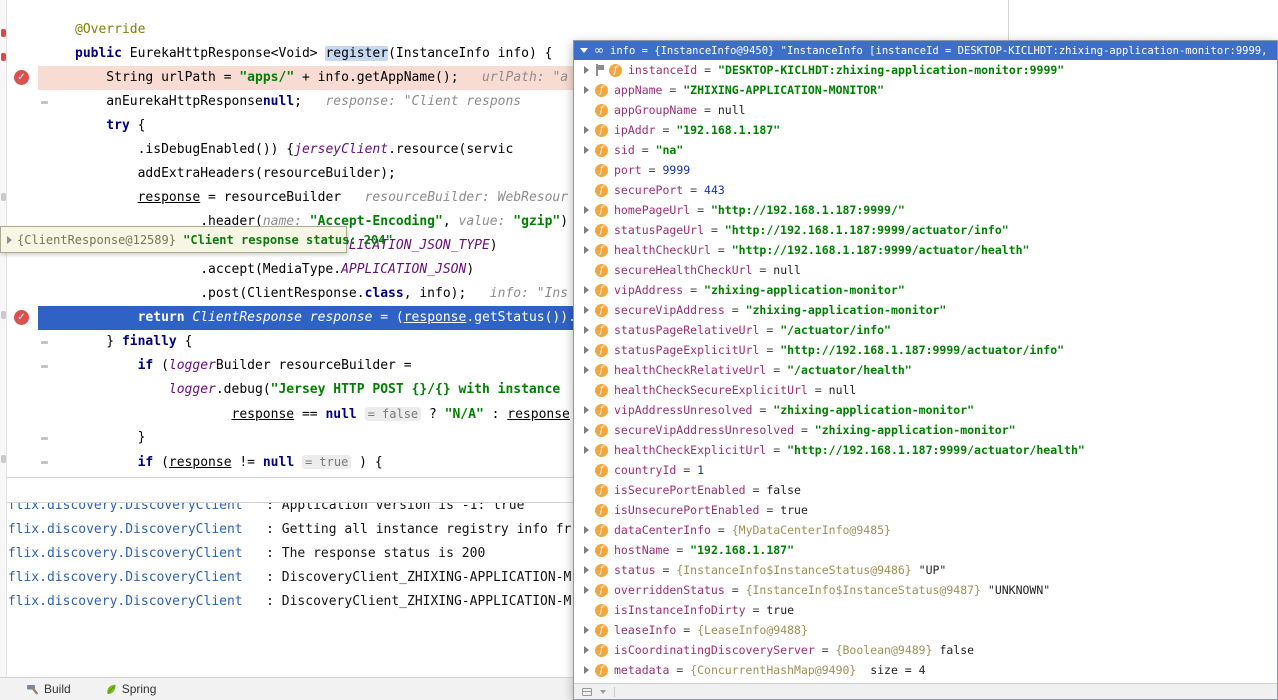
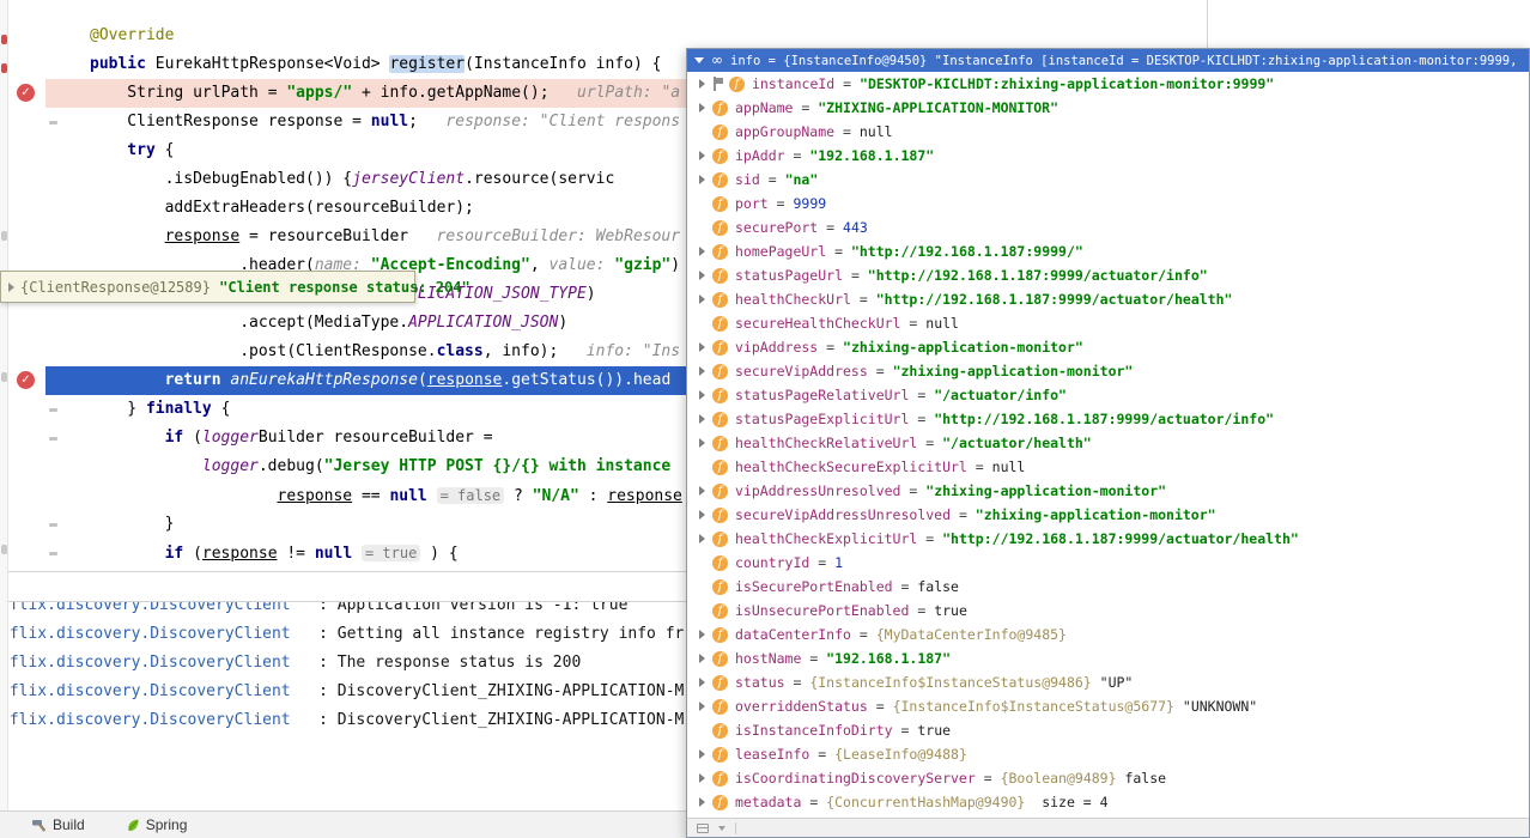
  @Override
  public EurekaHttpResponse<Void> register(InstanceInfo info) {
  String urlPath = "apps/" + info.getAppName(); urlPath: "a
- anEurekaHttpResponsenull; response: "Client respons
+ ClientResponse response = null; response: "Client respons
  try {
  .isDebugEnabled()) {jerseyClient.resource(servic
  addExtraHeaders(resourceBuilder);
  response = resourceBuilder resourceBuilder: WebResour
  .header(name: "Accept-Encoding", value: "gzip")
  .accept(MediaType.APPLICATION_JSON)
  .post(ClientResponse.class, info); info: "Ins
- return ClientResponse response = (response.getStatus()).
+ return anEurekaHttpResponse(response.getStatus()).head
  } finally {
  if (loggerBuilder resourceBuilder =
  logger.debug("Jersey HTTP POST {}/{} with instance
  response == null = false ? "N/A" : response
  }
  if (response != null = true ) {
  ✓
  ✓
  {ClientResponse@12589}
  "Client response status: 204"
  flix.discovery.DiscoveryClient : Application version is -1: true
  flix.discovery.DiscoveryClient : Getting all instance registry info fr
  flix.discovery.DiscoveryClient : The response status is 200
  flix.discovery.DiscoveryClient : DiscoveryClient_ZHIXING-APPLICATION-M
  flix.discovery.DiscoveryClient : DiscoveryClient_ZHIXING-APPLICATION-M
  Build
  Spring
  ∞
  info = {InstanceInfo@9450} "InstanceInfo [instanceId = DESKTOP-KICLHDT:zhixing-application-monitor:9999,
  f
  instanceId
  =
  "DESKTOP-KICLHDT:zhixing-application-monitor:9999"
  f
  appName
  =
  "ZHIXING-APPLICATION-MONITOR"
  f
  appGroupName
  =
  null
  f
  ipAddr
  =
  "192.168.1.187"
  f
  sid
  =
  "na"
  f
  port
  =
  9999
  f
  securePort
  =
  443
  f
  homePageUrl
  =
  "http://192.168.1.187:9999/"
  f
  statusPageUrl
  =
  "http://192.168.1.187:9999/actuator/info"
  f
  healthCheckUrl
  =
  "http://192.168.1.187:9999/actuator/health"
  f
  secureHealthCheckUrl
  =
  null
  f
  vipAddress
  =
  "zhixing-application-monitor"
  f
  secureVipAddress
  =
  "zhixing-application-monitor"
  f
  statusPageRelativeUrl
  =
  "/actuator/info"
  f
  statusPageExplicitUrl
  =
  "http://192.168.1.187:9999/actuator/info"
  f
  healthCheckRelativeUrl
  =
  "/actuator/health"
  f
  healthCheckSecureExplicitUrl
  =
  null
  f
  vipAddressUnresolved
  =
  "zhixing-application-monitor"
  f
  secureVipAddressUnresolved
  =
  "zhixing-application-monitor"
  f
  healthCheckExplicitUrl
  =
  "http://192.168.1.187:9999/actuator/health"
  f
  countryId
  =
  1
  f
  isSecurePortEnabled
  =
  false
  f
  isUnsecurePortEnabled
  =
  true
  f
  dataCenterInfo
  =
  {MyDataCenterInfo@9485}
  f
  hostName
  =
  "192.168.1.187"
  f
  status
  =
  {InstanceInfo$InstanceStatus@9486}
  "UP"
  f
  overriddenStatus
  =
- {InstanceInfo$InstanceStatus@9487}
+ {InstanceInfo$InstanceStatus@5677}
  "UNKNOWN"
  f
  isInstanceInfoDirty
  =
  true
  f
  leaseInfo
  =
  {LeaseInfo@9488}
  f
  isCoordinatingDiscoveryServer
  =
  {Boolean@9489}
  false
  f
  metadata
  =
  {ConcurrentHashMap@9490}
  size = 4
